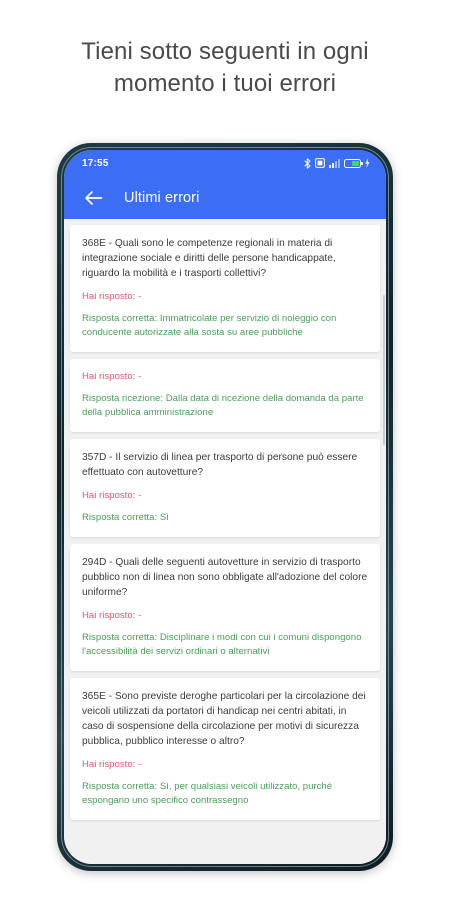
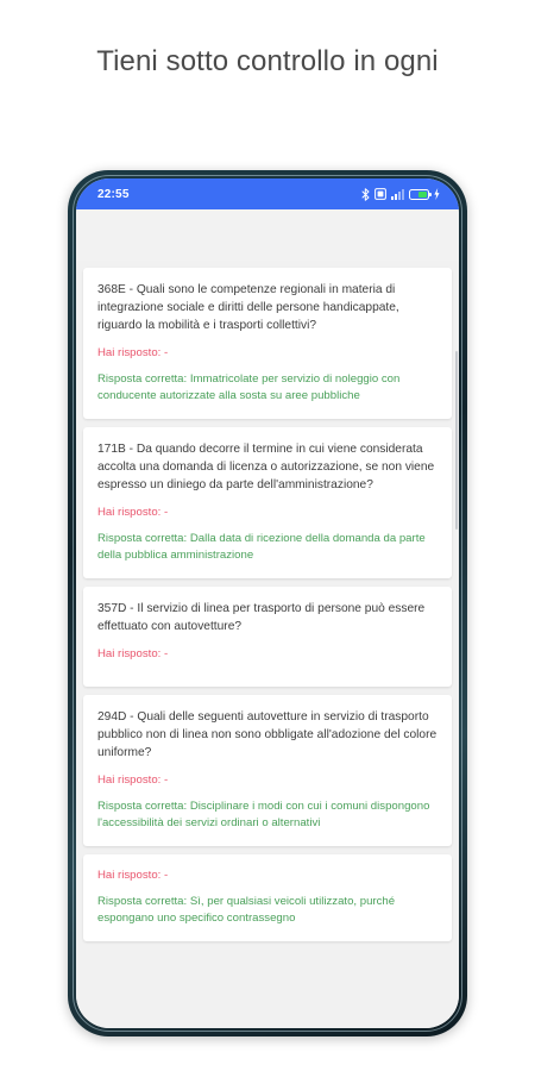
- Tieni sotto seguenti in ogni
+ Tieni sotto controllo in ogni
- momento i tuoi errori
- 17:55
+ 22:55
- Ultimi errori
  368E - Quali sono le competenze regionali in materia di integrazione sociale e diritti delle persone handicappate, riguardo la mobilità e i trasporti collettivi?
  Hai risposto: -
  Risposta corretta: Immatricolate per servizio di noleggio con conducente autorizzate alla sosta su aree pubbliche
+ 171B - Da quando decorre il termine in cui viene considerata accolta una domanda di licenza o autorizzazione, se non viene espresso un diniego da parte dell'amministrazione?
  Hai risposto: -
- Risposta ricezione: Dalla data di ricezione della domanda da parte della pubblica amministrazione
+ Risposta corretta: Dalla data di ricezione della domanda da parte della pubblica amministrazione
  357D - Il servizio di linea per trasporto di persone può essere effettuato con autovetture?
  Hai risposto: -
- Risposta corretta: Sì
  294D - Quali delle seguenti autovetture in servizio di trasporto pubblico non di linea non sono obbligate all'adozione del colore uniforme?
  Hai risposto: -
  Risposta corretta: Disciplinare i modi con cui i comuni dispongono l'accessibilità dei servizi ordinari o alternativi
- 365E - Sono previste deroghe particolari per la circolazione dei veicoli utilizzati da portatori di handicap nei centri abitati, in caso di sospensione della circolazione per motivi di sicurezza pubblica, pubblico interesse o altro?
  Hai risposto: -
  Risposta corretta: Sì, per qualsiasi veicoli utilizzato, purché espongano uno specifico contrassegno
